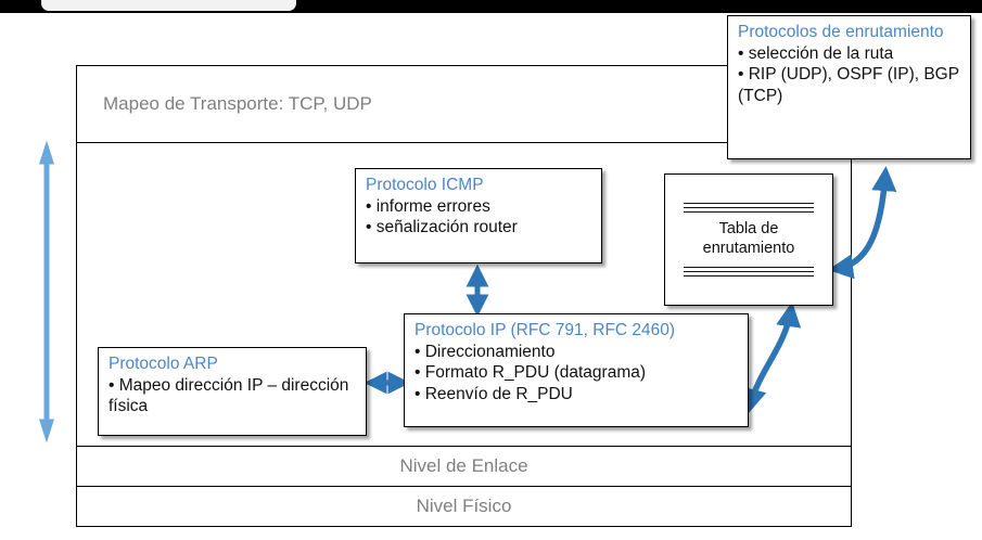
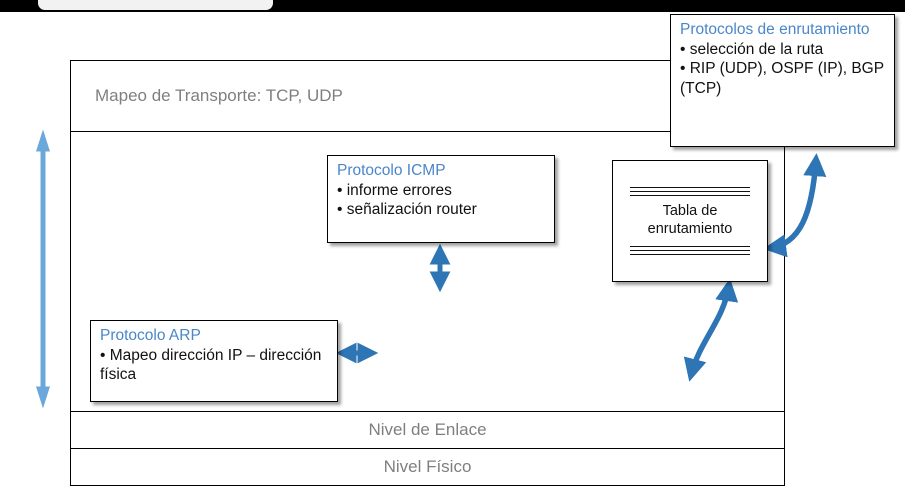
  Mapeo de Transporte: TCP, UDP
  Nivel de Enlace
  Nivel Físico
  Tabla de
  enrutamiento
  Protocolos de enrutamiento
  • selección de la ruta
  • RIP (UDP), OSPF (IP), BGP (TCP)
  Protocolo ICMP
  • informe errores
  • señalización router
- Protocolo IP (RFC 791, RFC 2460)
- • Direccionamiento
- • Formato R_PDU (datagrama)
- • Reenvío de R_PDU
  Protocolo ARP
  • Mapeo dirección IP – dirección física
